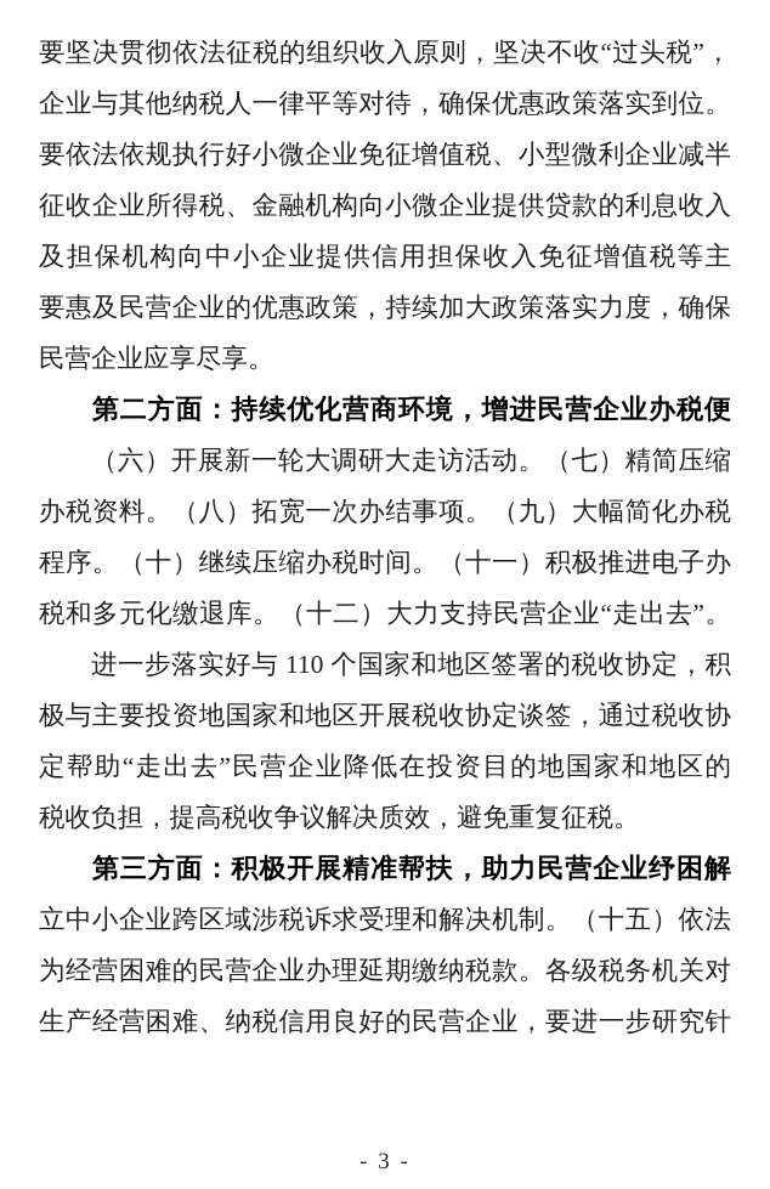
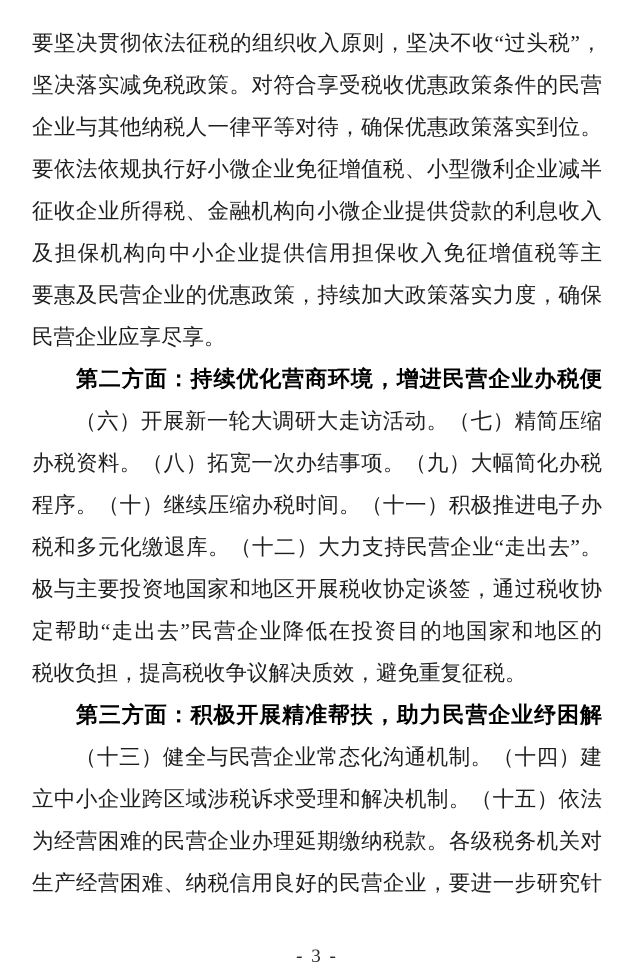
  要坚决贯彻依法征税的组织收入原则，坚决不收“过头税”，
+ 坚决落实减免税政策。对符合享受税收优惠政策条件的民营
  企业与其他纳税人一律平等对待，确保优惠政策落实到位。
  要依法依规执行好小微企业免征增值税、小型微利企业减半
  征收企业所得税、金融机构向小微企业提供贷款的利息收入
  及担保机构向中小企业提供信用担保收入免征增值税等主
  要惠及民营企业的优惠政策，持续加大政策落实力度，确保
  民营企业应享尽享。
  第二方面：持续优化营商环境，增进民营企业办税便
  （六）开展新一轮大调研大走访活动。（七）精简压缩
  办税资料。（八）拓宽一次办结事项。（九）大幅简化办税
  程序。（十）继续压缩办税时间。（十一）积极推进电子办
  税和多元化缴退库。（十二）大力支持民营企业“走出去”。
- 进一步落实好与 110 个国家和地区签署的税收协定，积
  极与主要投资地国家和地区开展税收协定谈签，通过税收协
  定帮助“走出去”民营企业降低在投资目的地国家和地区的
  税收负担，提高税收争议解决质效，避免重复征税。
  第三方面：积极开展精准帮扶，助力民营企业纾困解
+ （十三）健全与民营企业常态化沟通机制。（十四）建
  立中小企业跨区域涉税诉求受理和解决机制。（十五）依法
  为经营困难的民营企业办理延期缴纳税款。各级税务机关对
  生产经营困难、纳税信用良好的民营企业，要进一步研究针
  - 3 -
